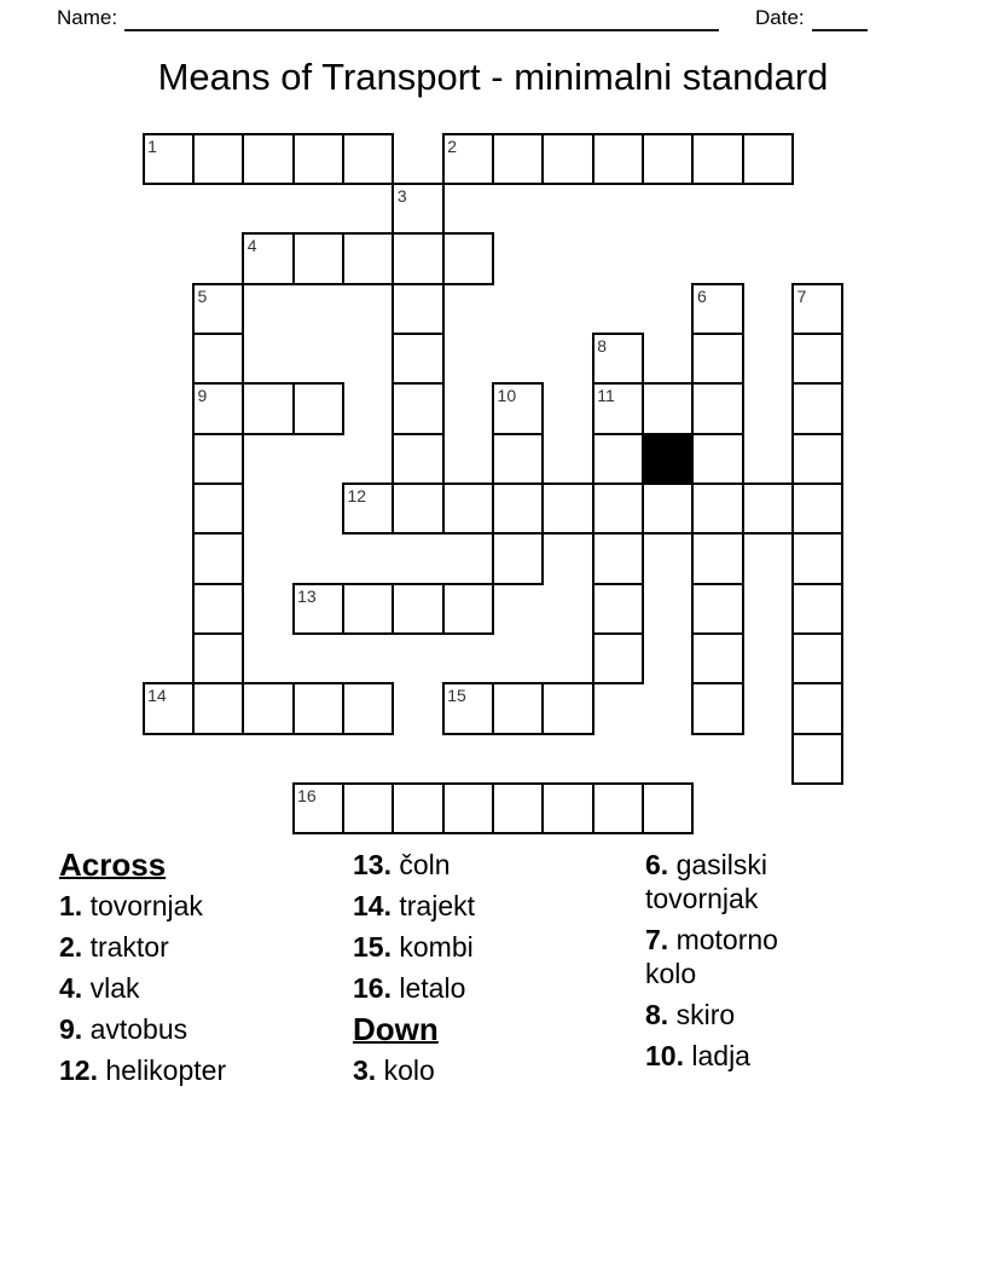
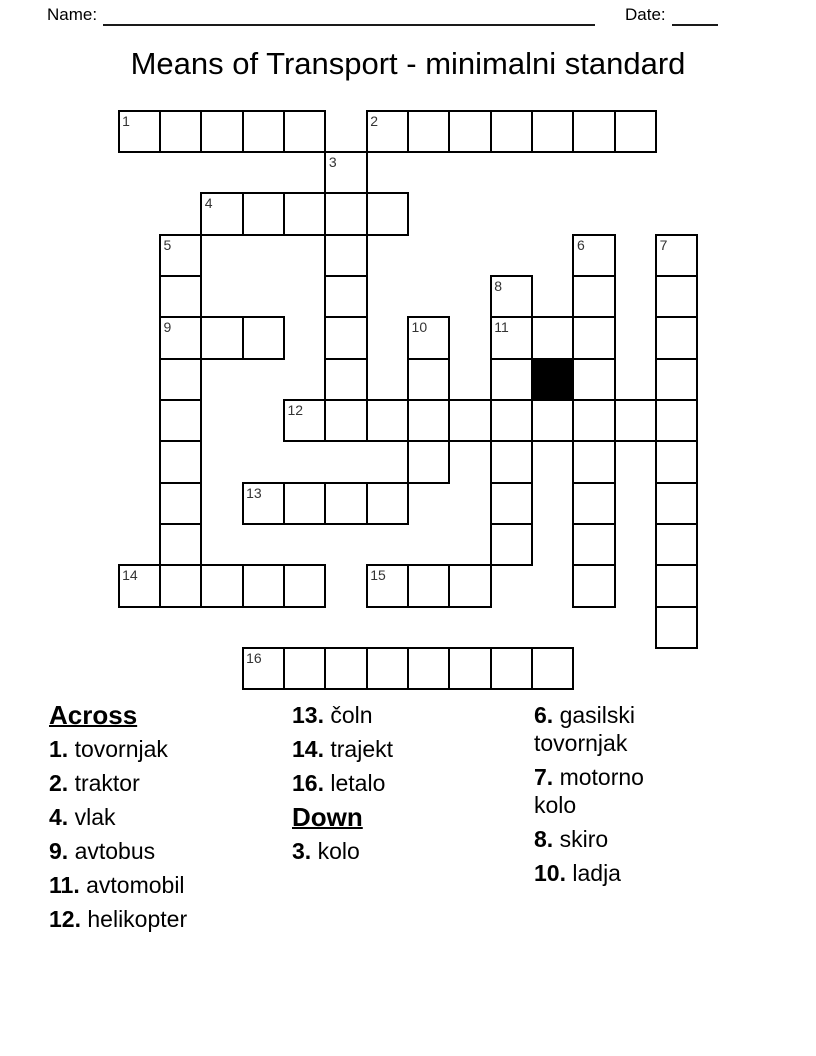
  Name:
  Date:
  Means of Transport - minimalni standard
  1
  2
  3
  4
  5
  6
  7
  8
  9
  10
  11
  12
  13
  14
  15
  16
  Across
  1. tovornjak
  2. traktor
  4. vlak
  9. avtobus
+ 11. avtomobil
  12. helikopter
  13. čoln
  14. trajekt
- 15. kombi
  16. letalo
  Down
  3. kolo
  6. gasilski tovornjak
  7. motorno kolo
  8. skiro
  10. ladja
